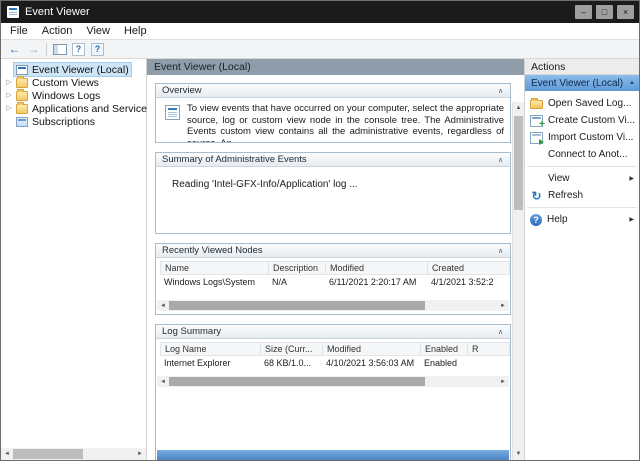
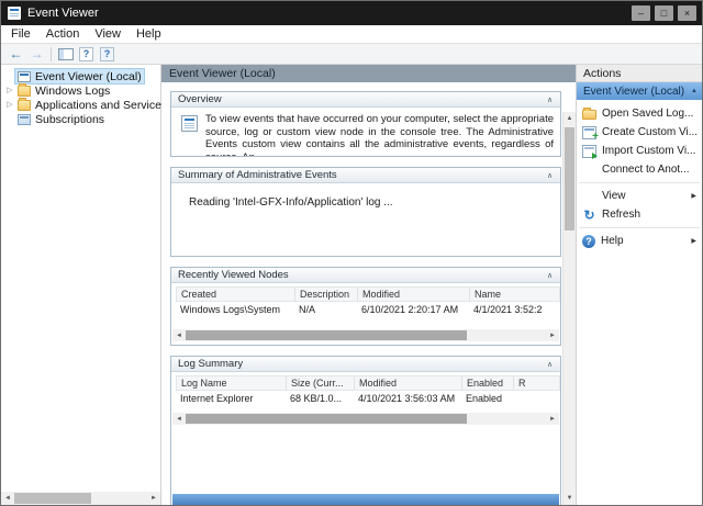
  Event Viewer
  –
  □
  ×
  File
  Action
  View
  Help
  ←
  →
  ?
  ?
  Event Viewer (Local)
- Custom Views
  Windows Logs
  Applications and Service
  Subscriptions
  Event Viewer (Local)
  Overview
  To view events that have occurred on your computer, select the appropriate source, log or custom view node in the console tree. The Administrative Events custom view contains all the administrative events, regardless of
  Summary of Administrative Events
  Reading 'Intel-GFX-Info/Application' log ...
  Recently Viewed Nodes
- Name
+ Created
  Description
  Modified
- Created
+ Name
  Windows Logs\System
  N/A
- 6/11/2021 2:20:17 AM
+ 6/10/2021 2:20:17 AM
  4/1/2021 3:52:2
  Log Summary
  Log Name
  Size (Curr...
  Modified
  Enabled
  R
  Internet Explorer
  68 KB/1.0...
  4/10/2021 3:56:03 AM
  Enabled
  Actions
  Event Viewer (Local)
  Open Saved Log...
  Create Custom Vi...
  Import Custom Vi...
  Connect to Anot...
  View
  ↻
  Refresh
  ?
  Help
